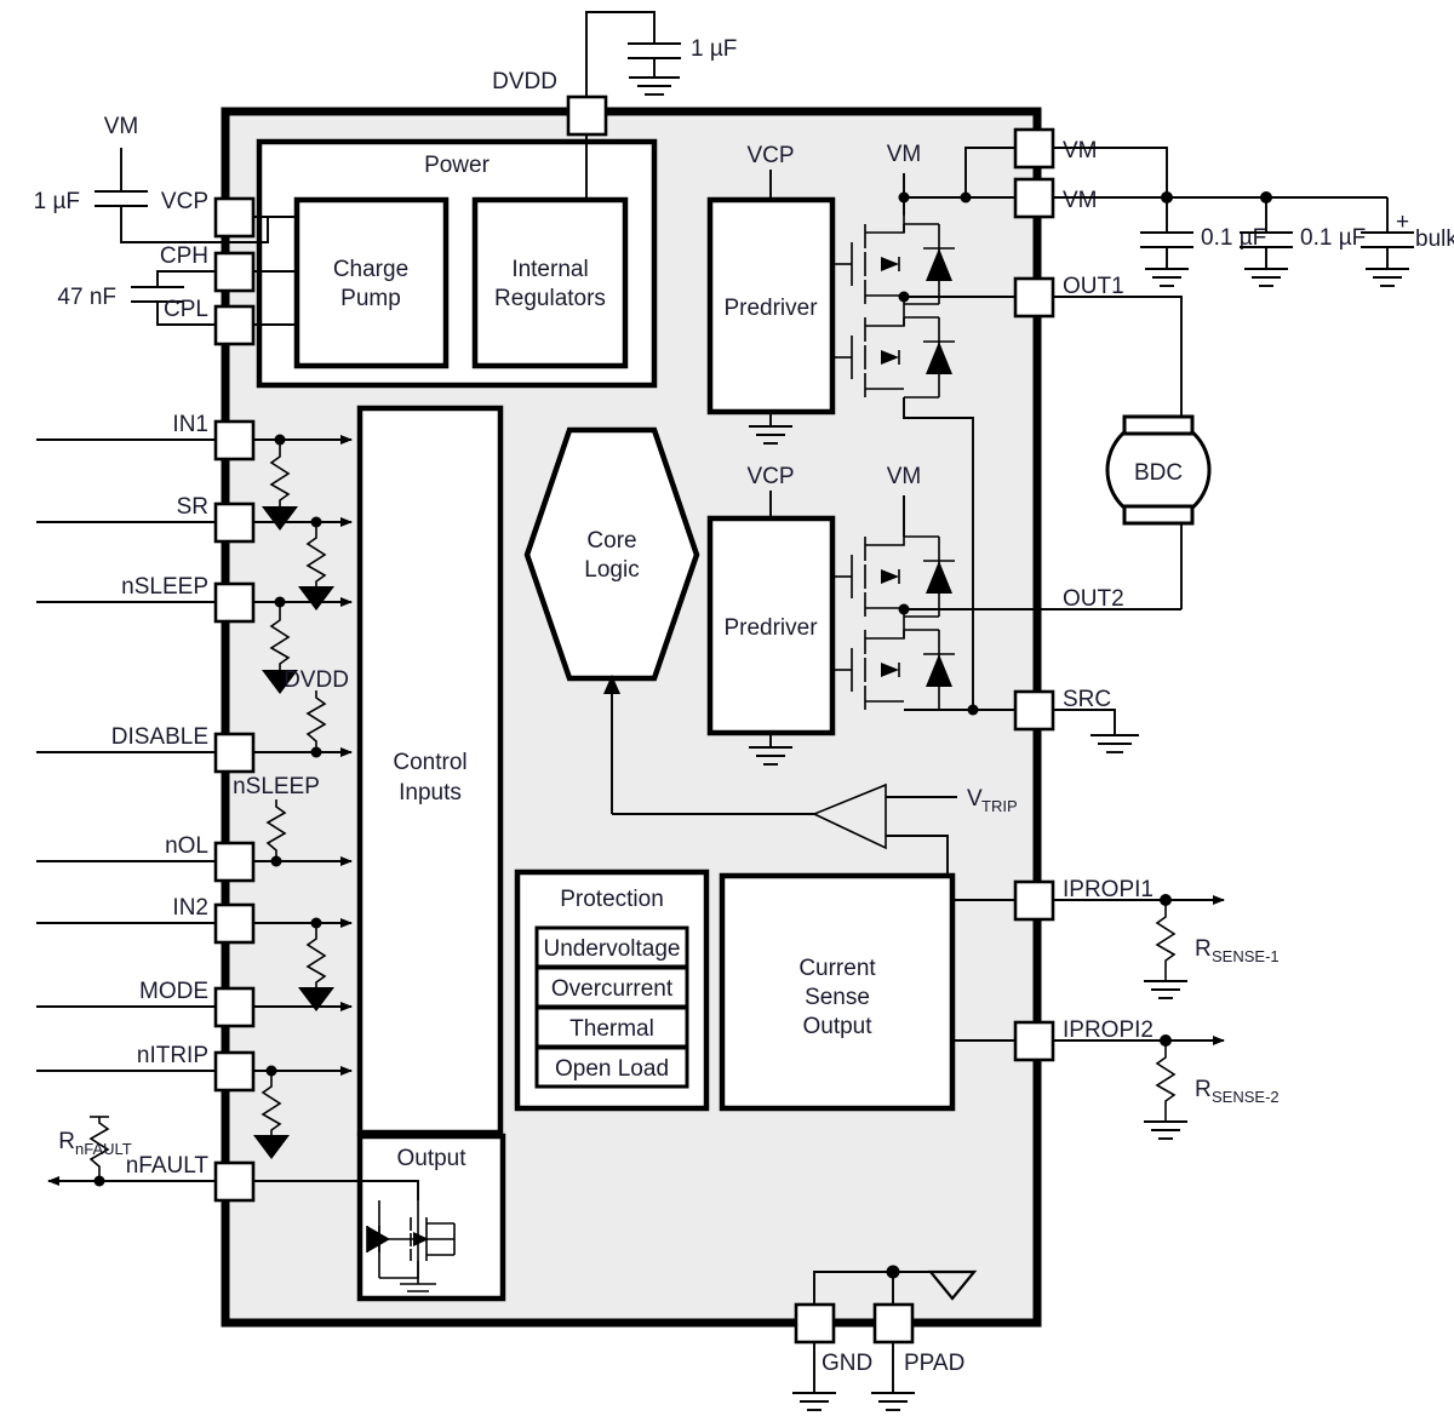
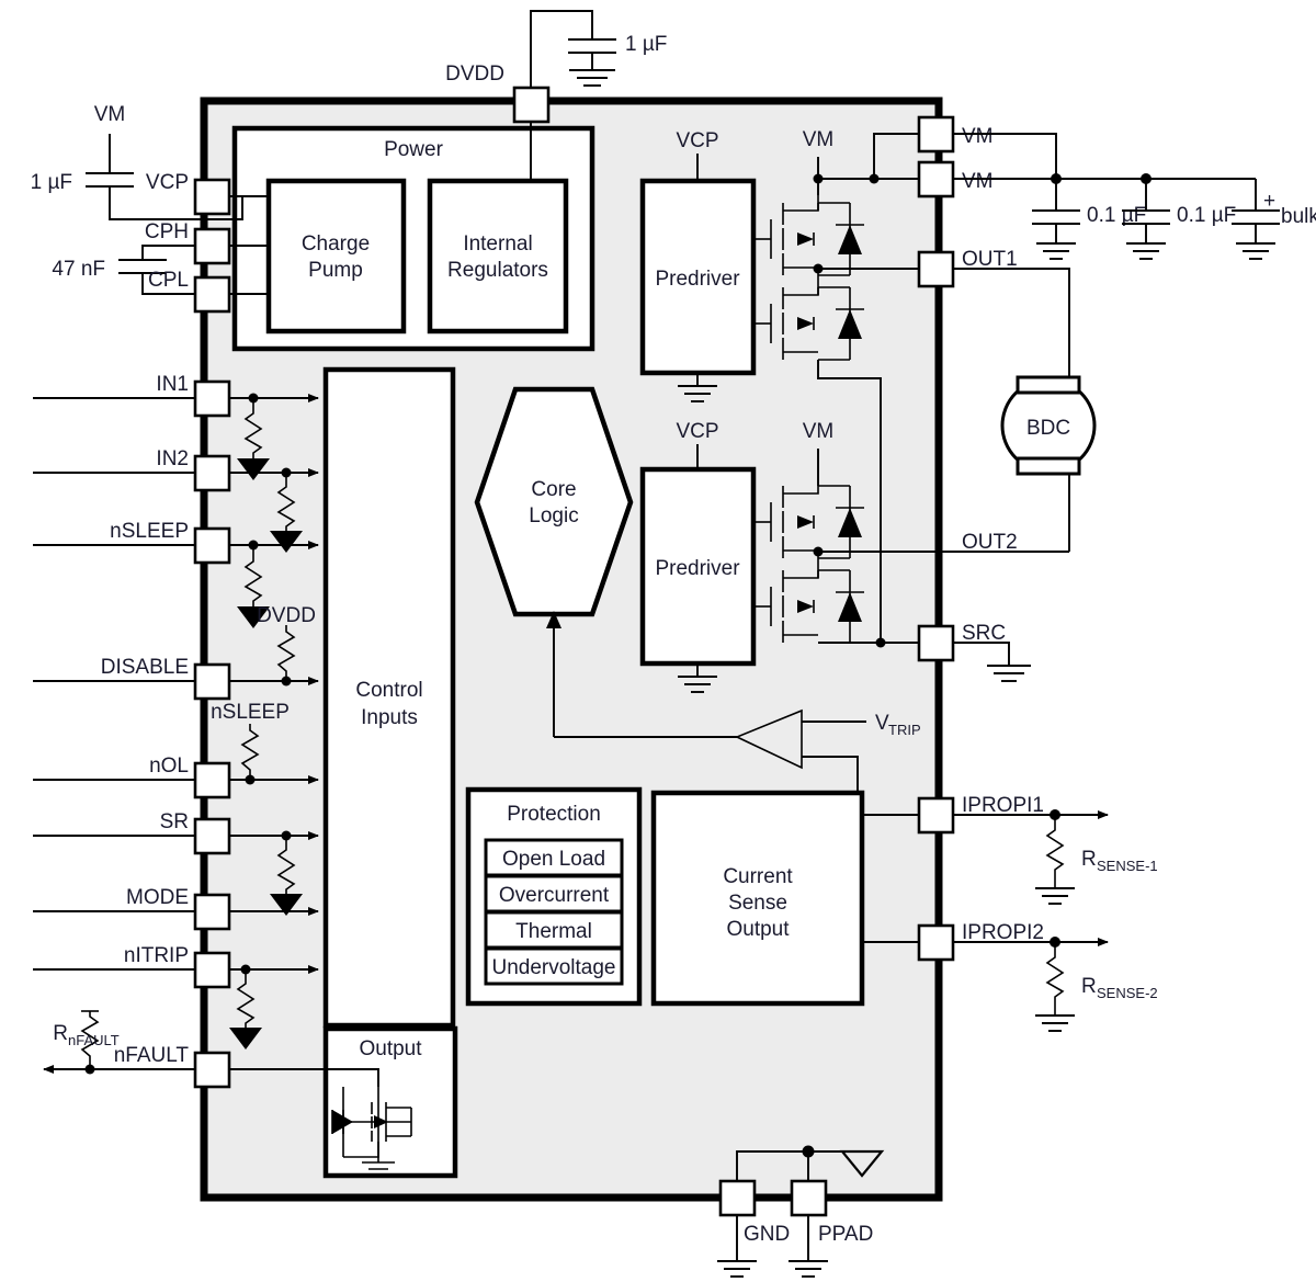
  Power
  Charge
  Pump
  Internal
  Regulators
  DVDD
  1 µF
  VM
  1 µF
  47 nF
  VCP
  CPH
  CPL
  Control
  Inputs
  Output
  IN1
- SR
+ IN2
  nSLEEP
  DVDD
  DISABLE
  nSLEEP
  nOL
- IN2
+ SR
  MODE
  nITRIP
  nFAULT
  R
  nFAULT
  Core
  Logic
  Predriver
  VCP
  VM
  Predriver
  VCP
  VM
  V
  TRIP
  Protection
- Undervoltage
+ Open Load
  Overcurrent
  Thermal
- Open Load
+ Undervoltage
  Current
  Sense
  Output
  VM
  VM
  OUT1
  OUT2
  SRC
  IPROPI1
  IPROPI2
  0.1 µF
  0.1 µF
  +
  bulk
  BDC
  R
  SENSE-1
  R
  SENSE-2
  GND
  PPAD
